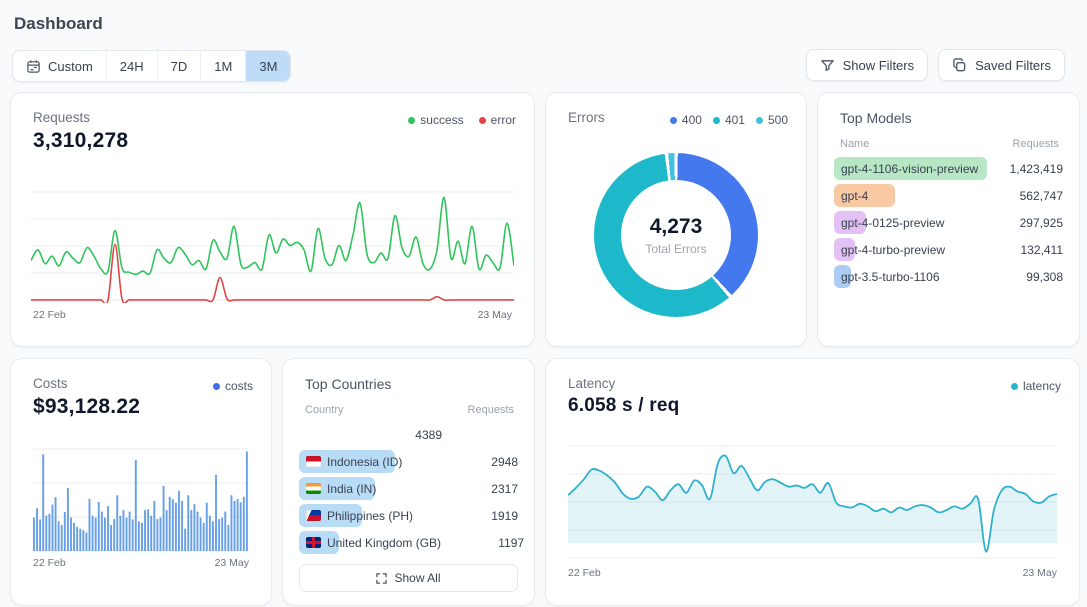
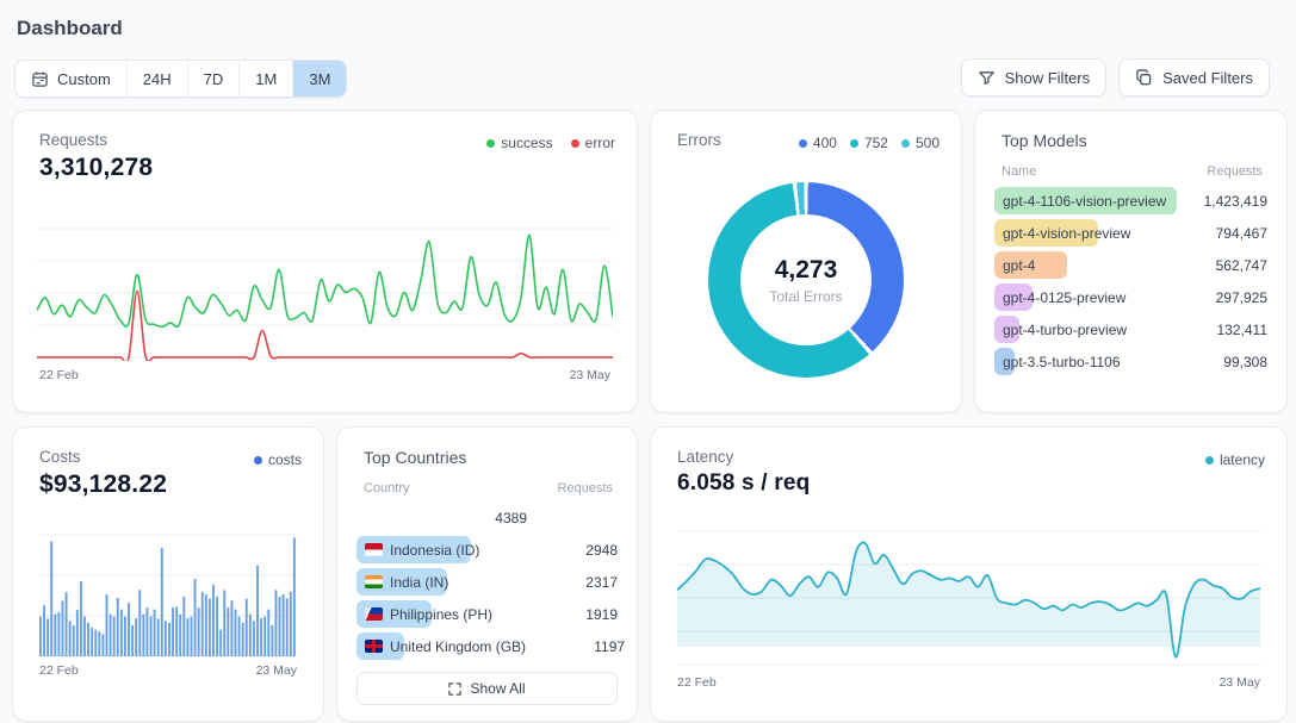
  Dashboard
  Custom
  24H
  7D
  1M
  3M
  Show Filters
  Saved Filters
  Requests
  success
  error
  3,310,278
  22 Feb
  23 May
  Errors
  400
- 401
+ 752
  500
  4,273
  Total Errors
  Top Models
  Name
  Requests
  gpt-4-1106-vision-preview
  1,423,419
+ gpt-4-vision-preview
+ 794,467
  gpt-4
  562,747
  gpt-4-0125-preview
  297,925
  gpt-4-turbo-preview
  132,411
  gpt-3.5-turbo-1106
  99,308
  Costs
  costs
  $93,128.22
  22 Feb
  23 May
  Top Countries
  Country
  Requests
  4389
  Indonesia (ID)
  2948
  India (IN)
  2317
  Philippines (PH)
  1919
  United Kingdom (GB)
  1197
  Show All
  Latency
  latency
  6.058 s / req
  22 Feb
  23 May
